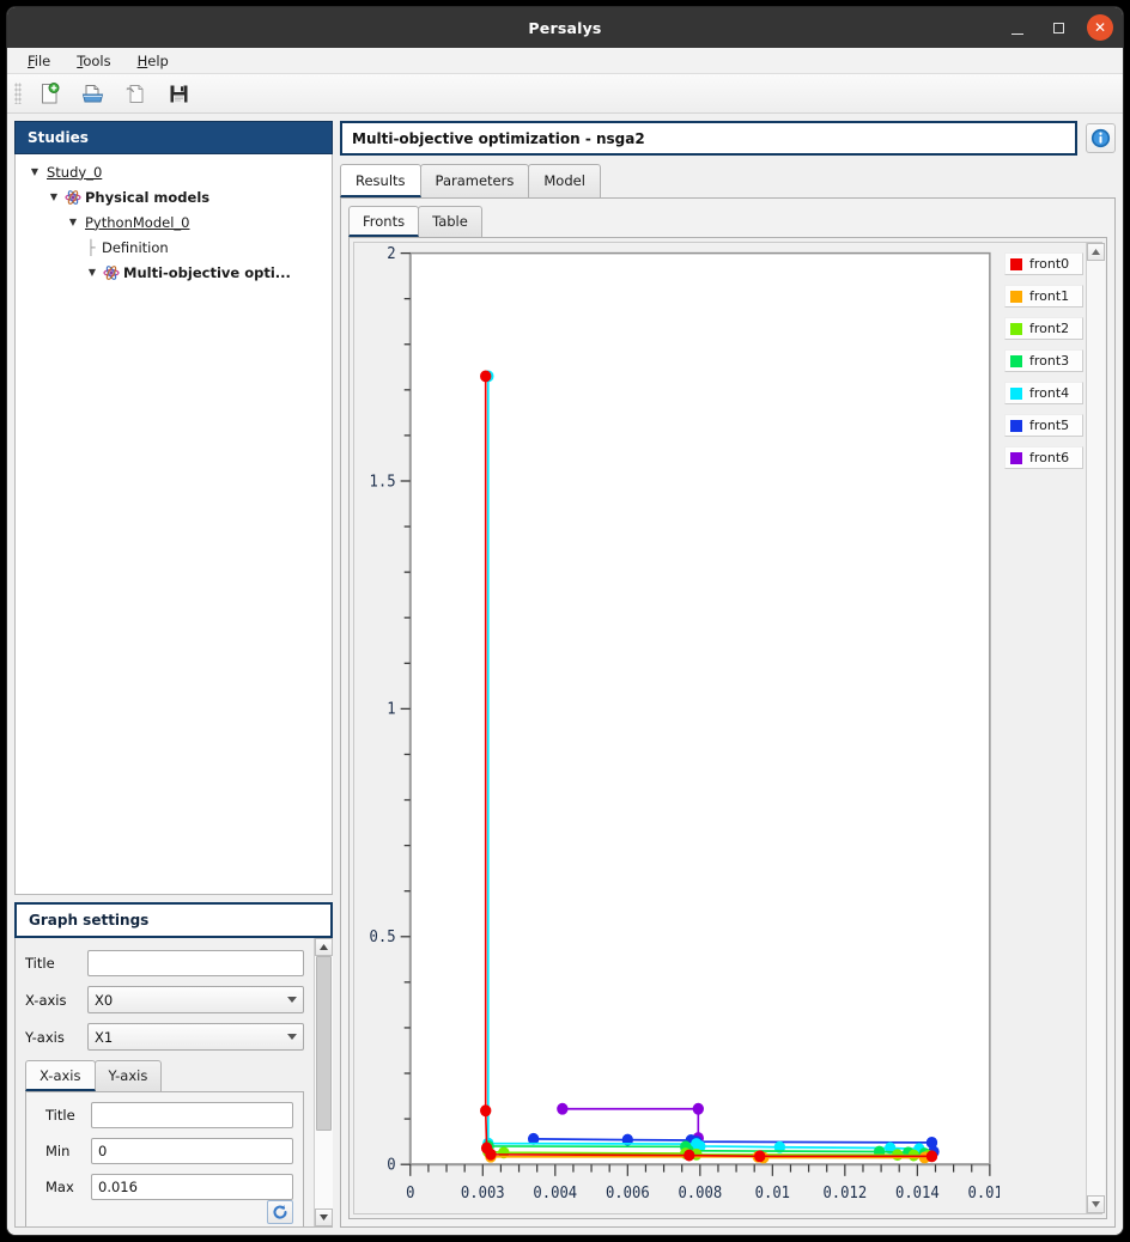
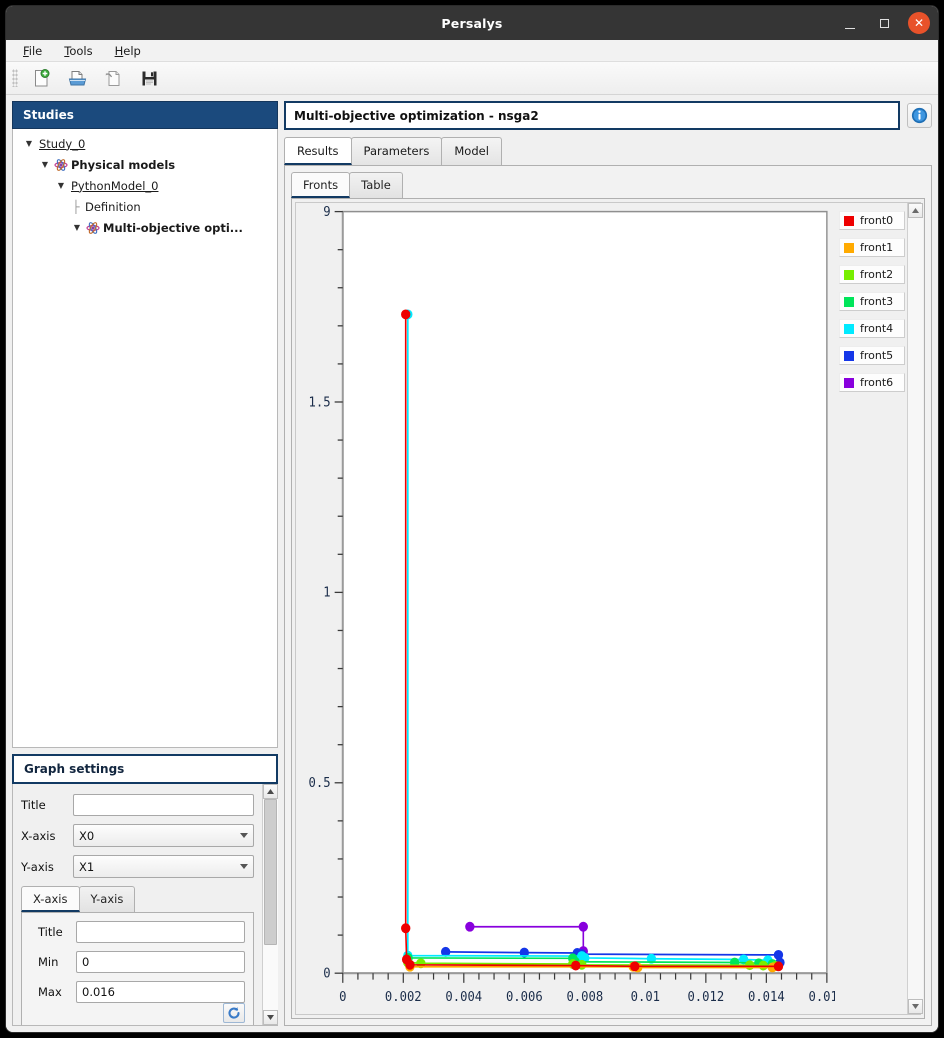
  Persalys
  ✕
  File
  Tools
  Help
  Studies
  ▼
  Study_0
  ▼
  Physical models
  ▼
  PythonModel_0
  ├
  Definition
  ▼
  Multi-objective opti...
  Graph settings
  Title
  X-axis
  X0
  Y-axis
  X1
  X-axis
  Y-axis
  Title
  Min
  0
  Max
  0.016
  Multi-objective optimization - nsga2
  Results
  Parameters
  Model
  Fronts
  Table
  0
  0.5
  1
  1.5
- 2
+ 9
  0
- 0.003
+ 0.002
  0.004
  0.006
  0.008
  0.01
  0.012
  0.014
  0.01
  front0
  front1
  front2
  front3
  front4
  front5
  front6
